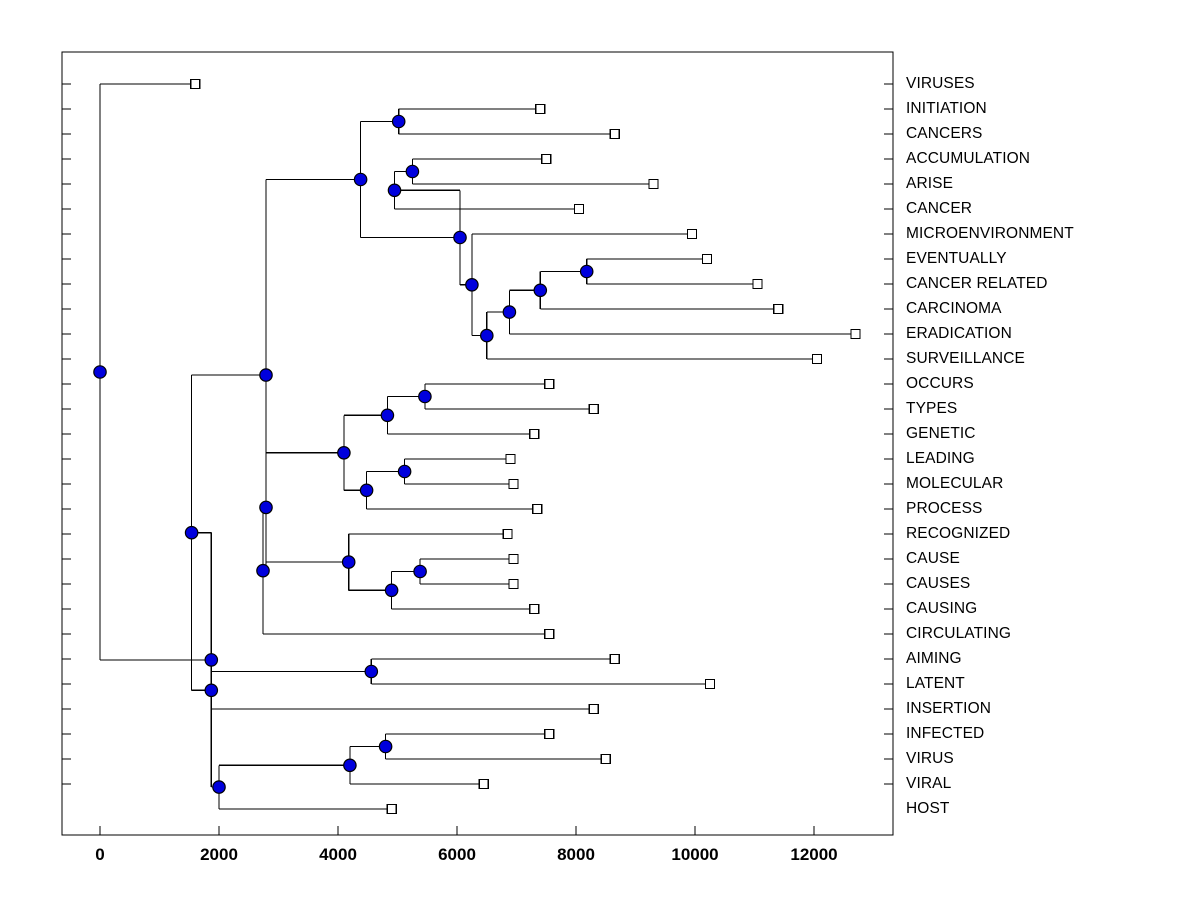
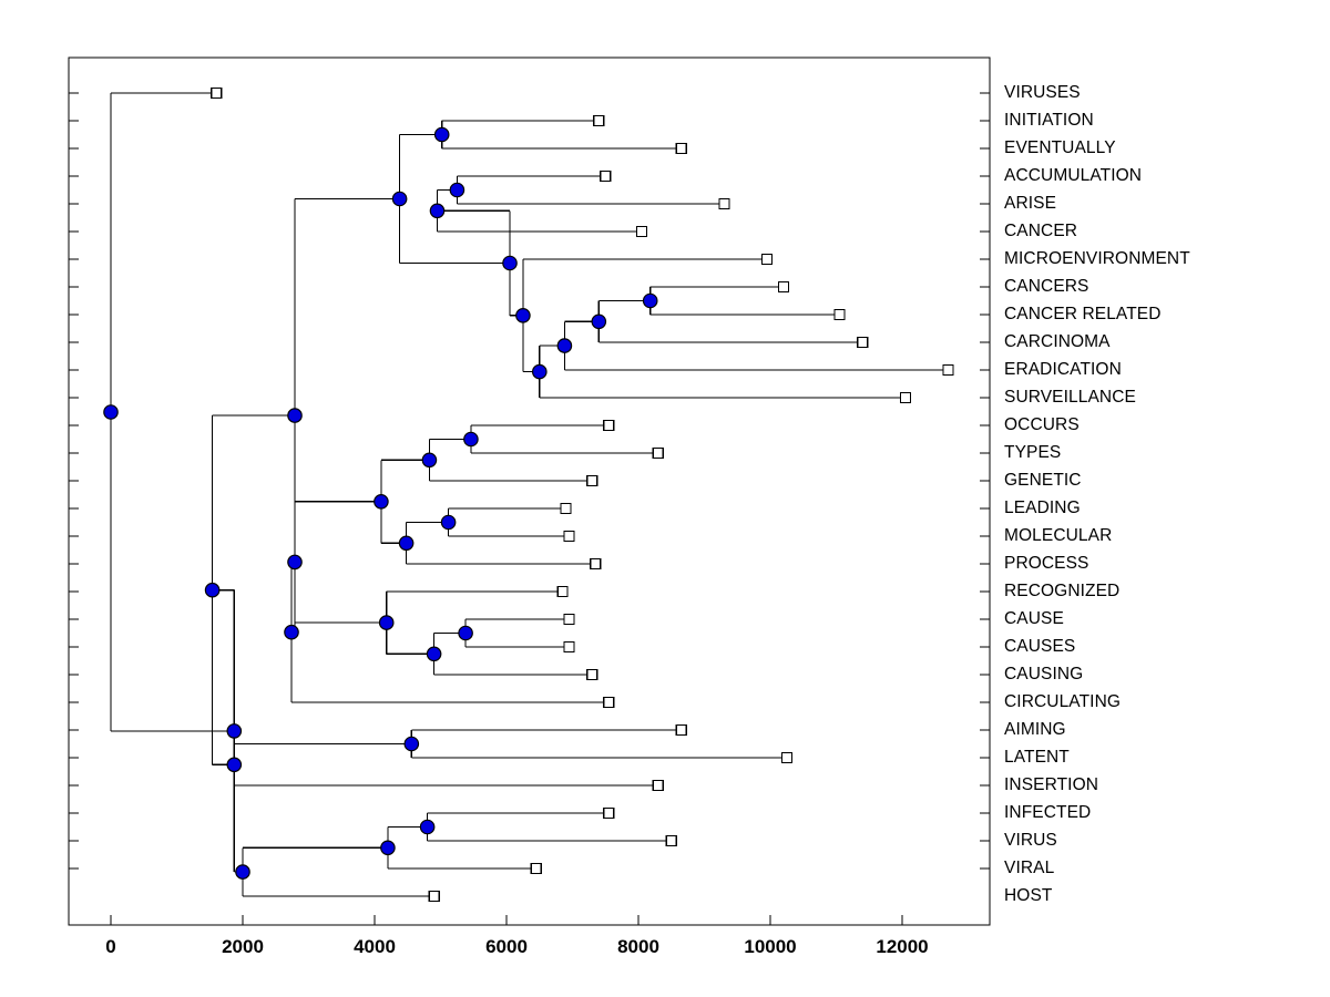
  VIRUSES
  INITIATION
- CANCERS
+ EVENTUALLY
  ACCUMULATION
  ARISE
  CANCER
  MICROENVIRONMENT
- EVENTUALLY
+ CANCERS
  CANCER RELATED
  CARCINOMA
  ERADICATION
  SURVEILLANCE
  OCCURS
  TYPES
  GENETIC
  LEADING
  MOLECULAR
  PROCESS
  RECOGNIZED
  CAUSE
  CAUSES
  CAUSING
  CIRCULATING
  AIMING
  LATENT
  INSERTION
  INFECTED
  VIRUS
  VIRAL
  HOST
  0
  2000
  4000
  6000
  8000
  10000
  12000
